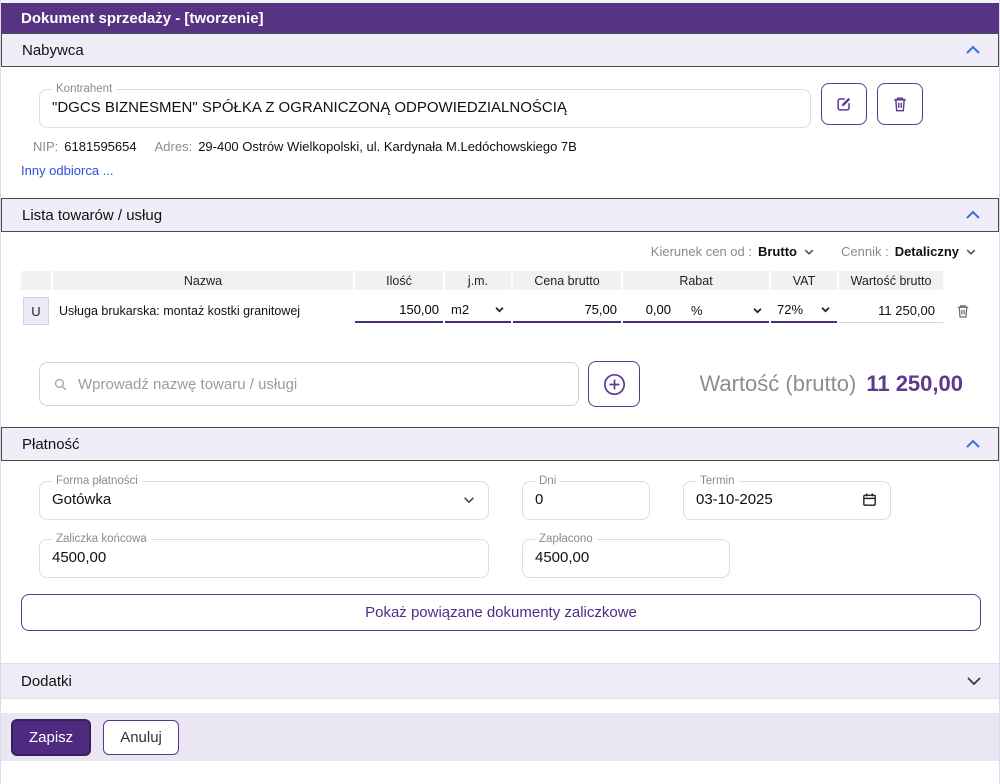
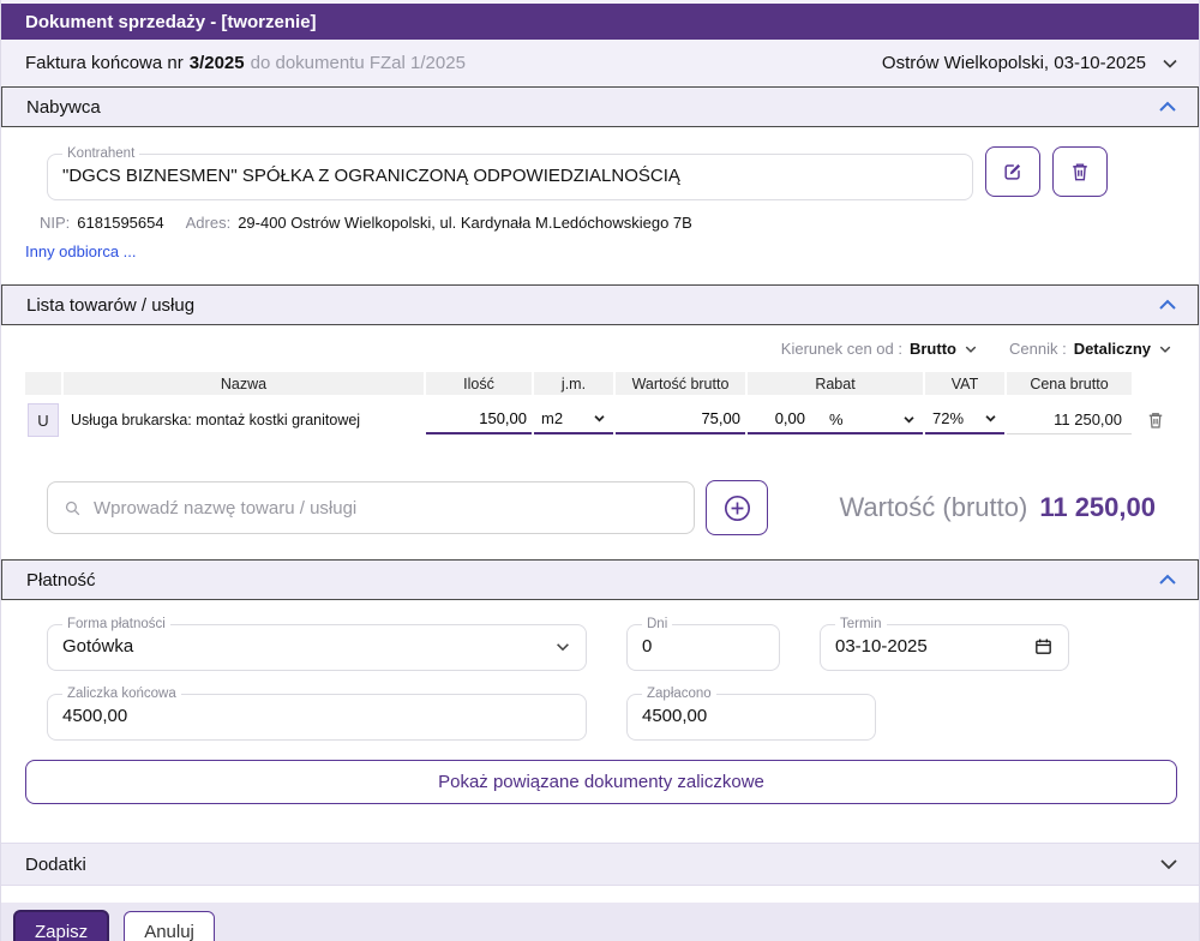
  Dokument sprzedaży - [tworzenie]
+ Faktura końcowa nr
+ 3/2025
+ do dokumentu FZal 1/2025
+ Ostrów Wielkopolski, 03-10-2025
  Nabywca
  Kontrahent
  "DGCS BIZNESMEN" SPÓŁKA Z OGRANICZONĄ ODPOWIEDZIALNOŚCIĄ
  NIP:
  6181595654
  Adres:
  29-400 Ostrów Wielkopolski, ul. Kardynała M.Ledóchowskiego 7B
  Inny odbiorca ...
  Lista towarów / usług
  Kierunek cen od :
  Brutto
  Cennik :
  Detaliczny
  Nazwa
  Ilość
  j.m.
- Cena brutto
+ Wartość brutto
  Rabat
  VAT
- Wartość brutto
+ Cena brutto
  U
  Usługa brukarska: montaż kostki granitowej
  150,00
  m2
  75,00
  0,00
  %
  72%
  11 250,00
  Wprowadź nazwę towaru / usługi
  Wartość (brutto)
  11 250,00
  Płatność
  Forma płatności
  Gotówka
  Dni
  0
  Termin
  03-10-2025
  Zaliczka końcowa
  4500,00
  Zapłacono
  4500,00
  Pokaż powiązane dokumenty zaliczkowe
  Dodatki
  Zapisz
  Anuluj
